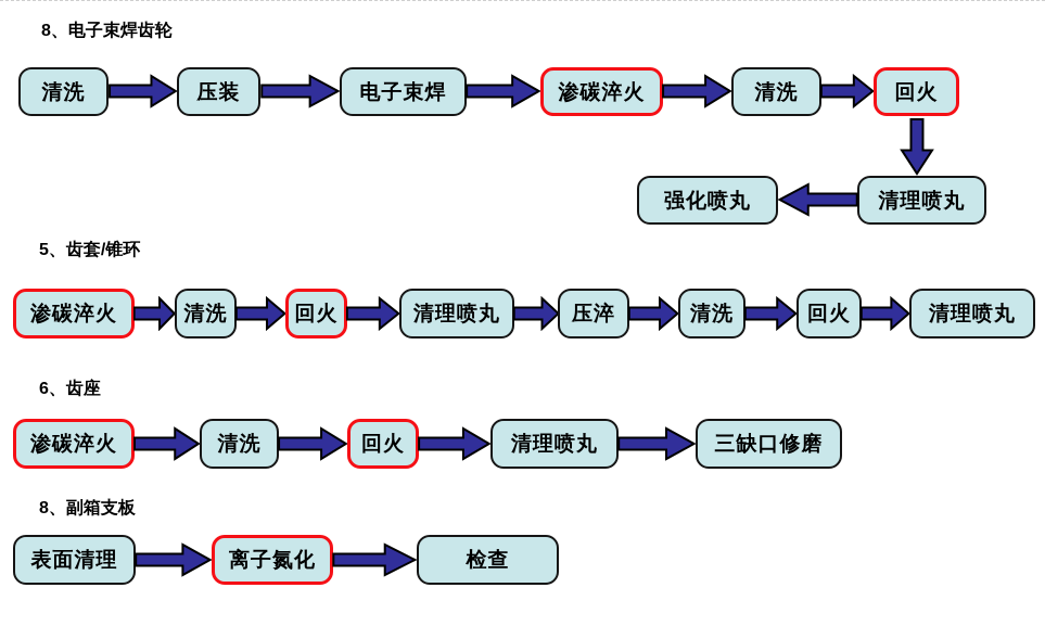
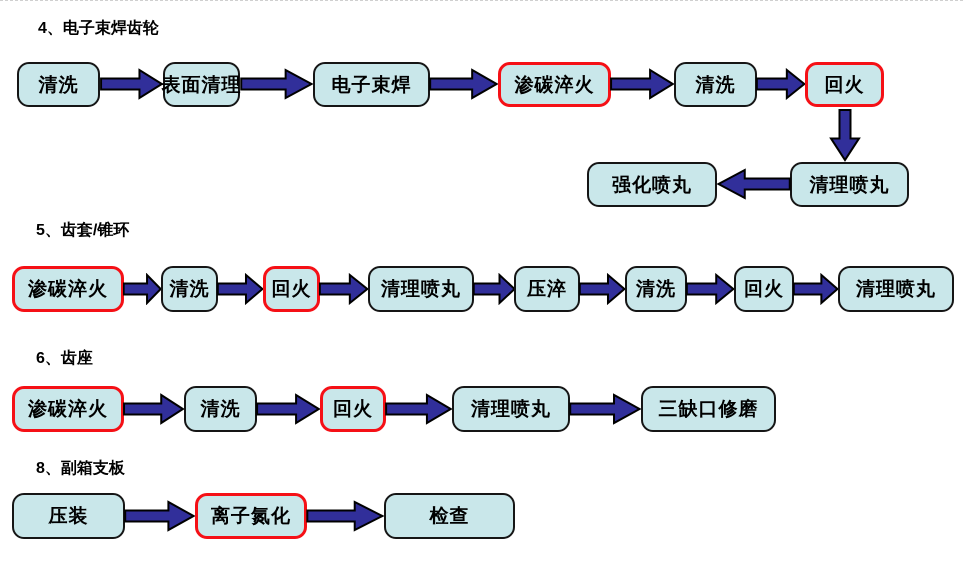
- 8、电子束焊齿轮
+ 4、电子束焊齿轮
  清洗
- 压装
+ 表面清理
  电子束焊
  渗碳淬火
  清洗
  回火
  清理喷丸
  强化喷丸
  5、齿套/锥环
  渗碳淬火
  清洗
  回火
  清理喷丸
  压淬
  清洗
  回火
  清理喷丸
  6、齿座
  渗碳淬火
  清洗
  回火
  清理喷丸
  三缺口修磨
  8、副箱支板
- 表面清理
+ 压装
  离子氮化
  检查
